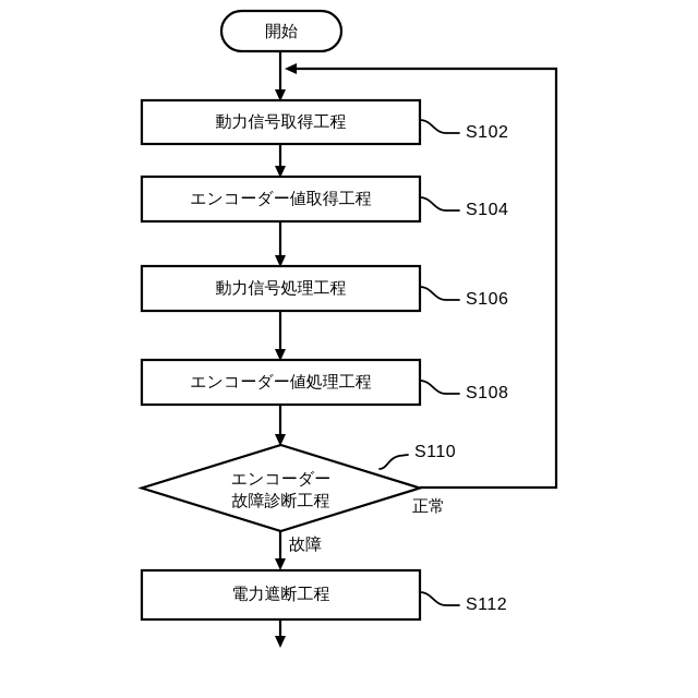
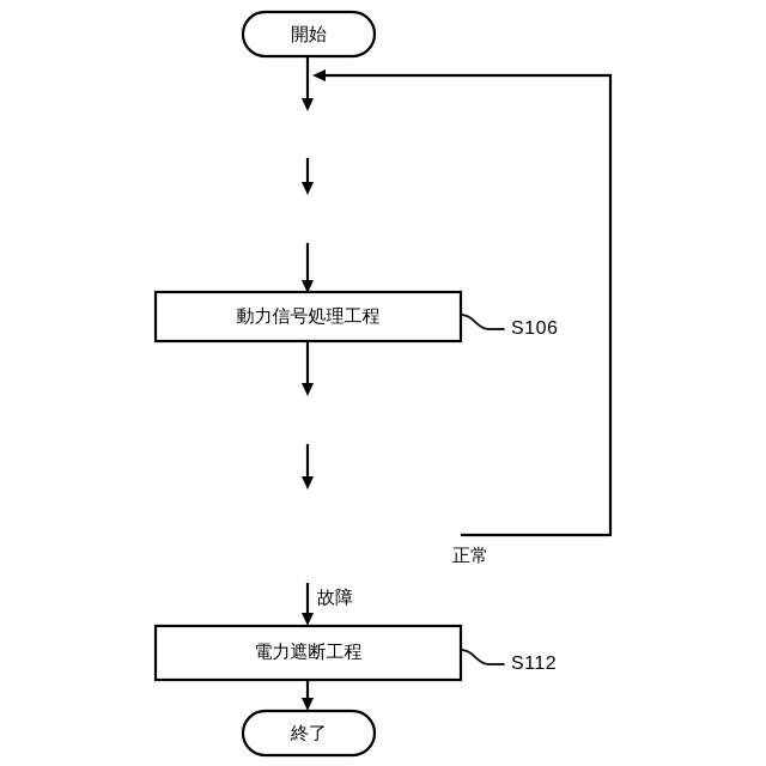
  開始
- 動力信号取得工程
- S102
- エンコーダー値取得工程
- S104
  動力信号処理工程
  S106
- エンコーダー値処理工程
- S108
- エンコーダー
- 故障診断工程
- S110
  故障
  正常
  電力遮断工程
  S112
+ 終了
